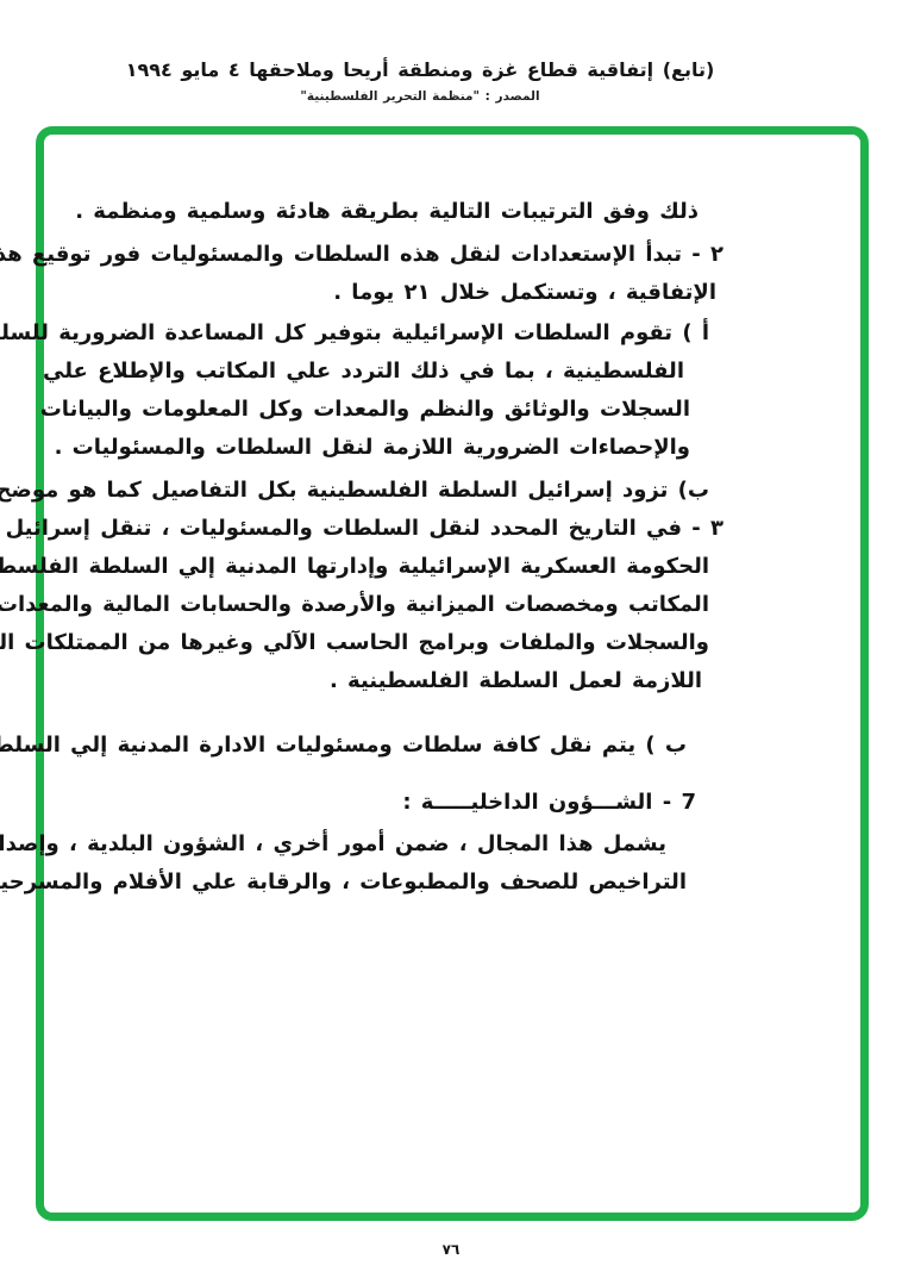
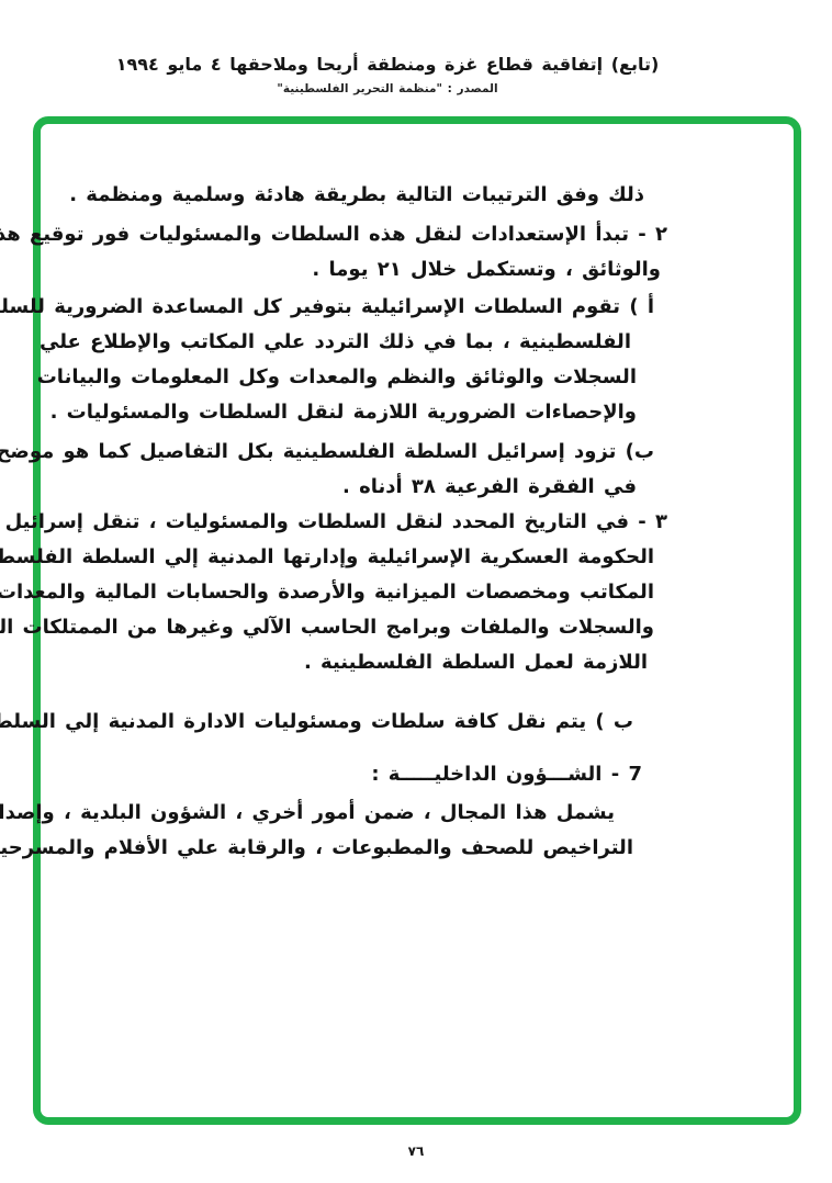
  (تابع) إتفاقية قطاع غزة ومنطقة أريحا وملاحقها ٤ مايو ١٩٩٤
  المصدر : "منظمة التحرير الفلسطينية"
  ذلك وفق الترتيبات التالية بطريقة هادئة وسلمية ومنظمة .
  ٢ - تبدأ الإستعدادات لنقل هذه السلطات والمسئوليات فور توقيع هذ
- الإتفاقية ، وتستكمل خلال ٢١ يوما .
+ والوثائق ، وتستكمل خلال ٢١ يوما .
  أ ) تقوم السلطات الإسرائيلية بتوفير كل المساعدة الضرورية للسل
  الفلسطينية ، بما في ذلك التردد علي المكاتب والإطلاع علي
  السجلات والوثائق والنظم والمعدات وكل المعلومات والبيانات
  والإحصاءات الضرورية اللازمة لنقل السلطات والمسئوليات .
  ب) تزود إسرائيل السلطة الفلسطينية بكل التفاصيل كما هو موضح
+ في الفقرة الفرعية ٣٨ أدناه .
  ٣ - في التاريخ المحدد لنقل السلطات والمسئوليات ، تنقل إسرائيل
  الحكومة العسكرية الإسرائيلية وإدارتها المدنية إلي السلطة الفلسط
  المكاتب ومخصصات الميزانية والأرصدة والحسابات المالية والمعدات
  والسجلات والملفات وبرامج الحاسب الآلي وغيرها من الممتلكات ال
  اللازمة لعمل السلطة الفلسطينية .
  ب ) يتم نقل كافة سلطات ومسئوليات الادارة المدنية إلي السلط
  7 - الشـــؤون الداخليـــــة :
  يشمل هذا المجال ، ضمن أمور أخري ، الشؤون البلدية ، وإصدا
  التراخيص للصحف والمطبوعات ، والرقابة علي الأفلام والمسرحي
  ٧٦
